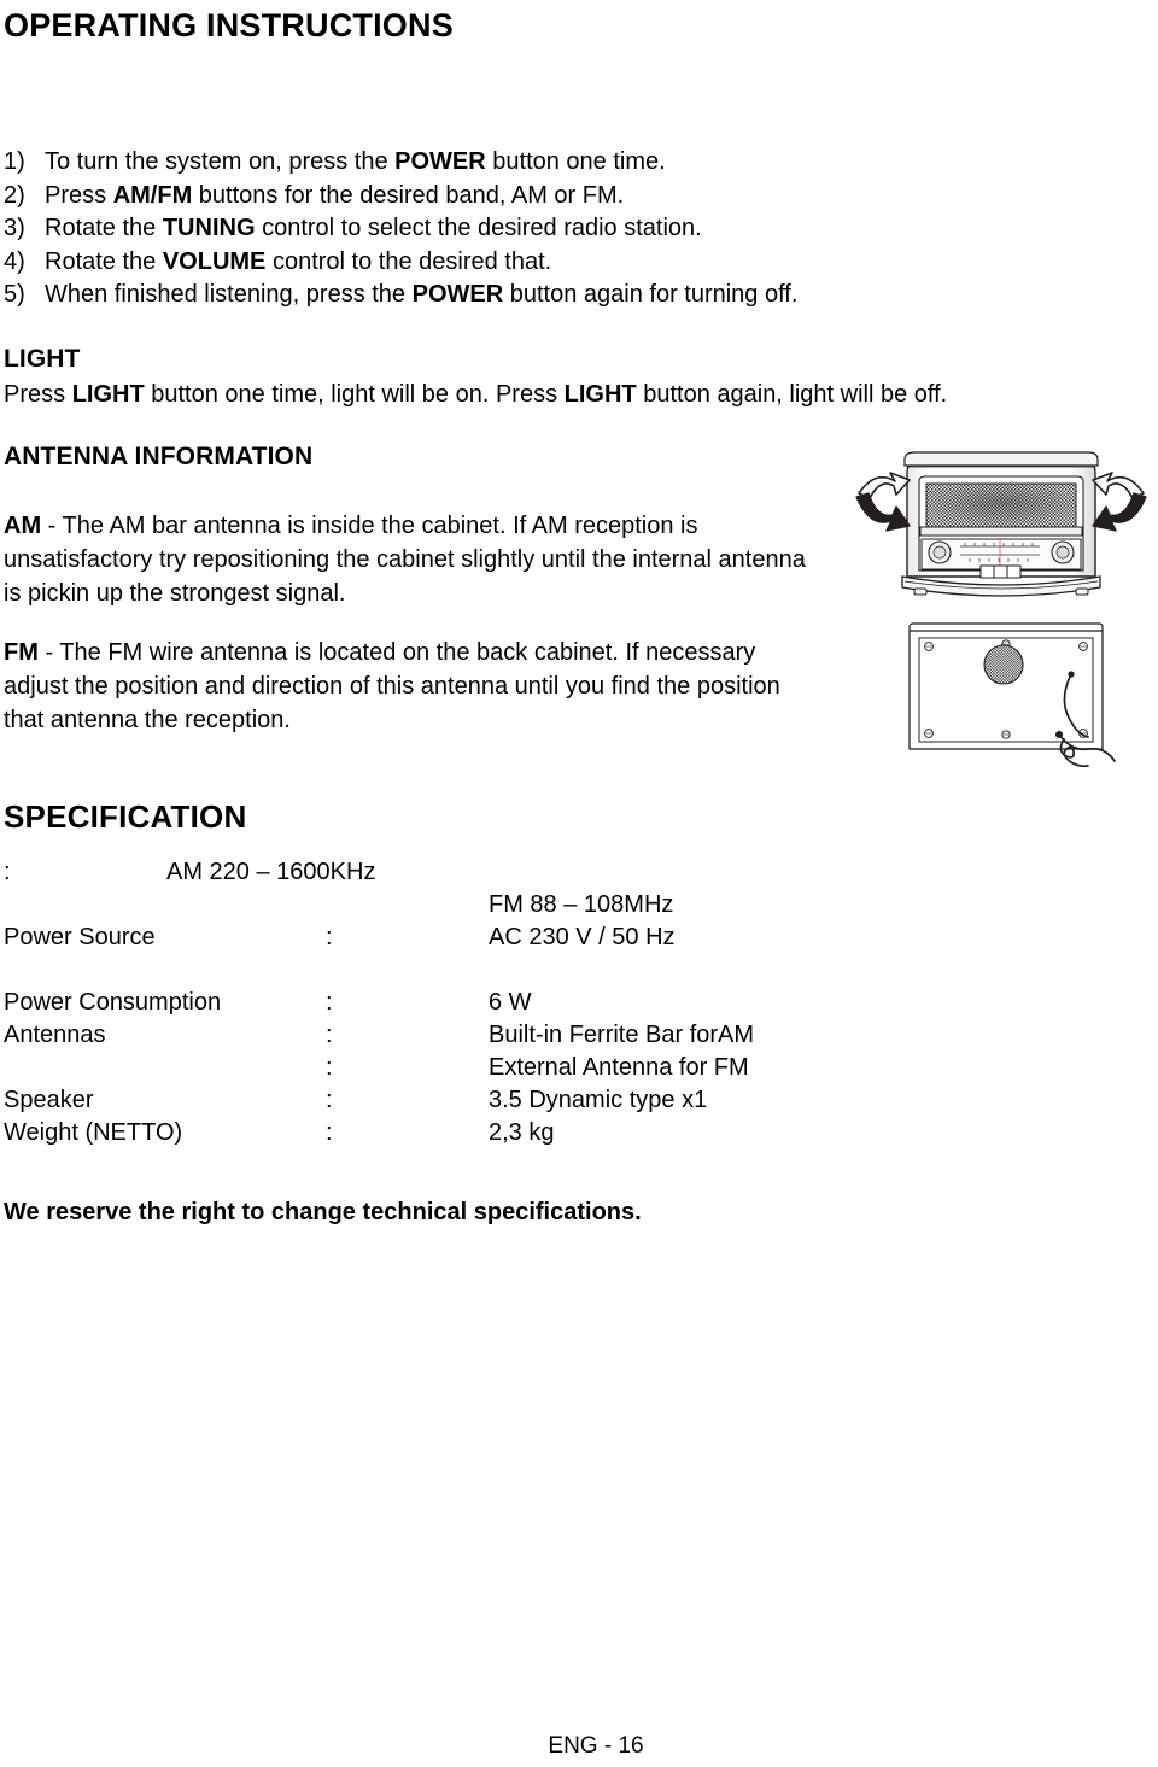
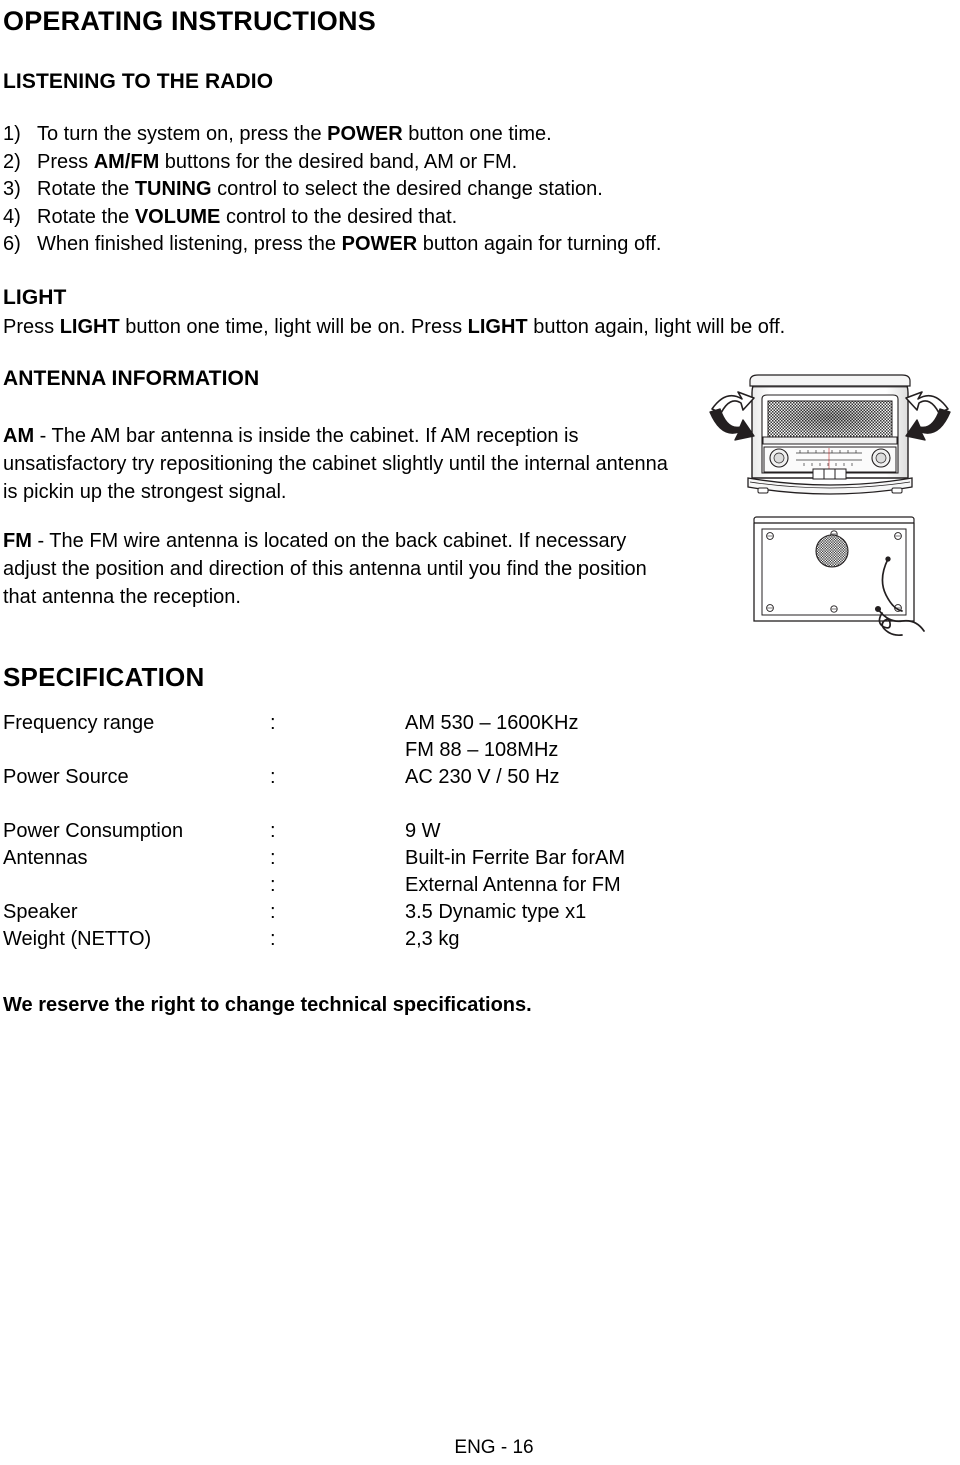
  OPERATING INSTRUCTIONS
+ LISTENING TO THE RADIO
  1)
  To turn the system on, press the POWER button one time.
  2)
  Press AM/FM buttons for the desired band, AM or FM.
  3)
- Rotate the TUNING control to select the desired radio station.
+ Rotate the TUNING control to select the desired change station.
  4)
  Rotate the VOLUME control to the desired that.
- 5)
+ 6)
  When finished listening, press the POWER button again for turning off.
  LIGHT
  Press LIGHT button one time, light will be on. Press LIGHT button again, light will be off.
  ANTENNA INFORMATION
  AM - The AM bar antenna is inside the cabinet. If AM reception is unsatisfactory try repositioning the cabinet slightly until the internal antenna is pickin up the strongest signal.
  FM - The FM wire antenna is located on the back cabinet. If necessary adjust the position and direction of this antenna until you find the position that antenna the reception.
  SPECIFICATION
+ Frequency range
  :
- AM 220 – 1600KHz
+ AM 530 – 1600KHz
  FM 88 – 108MHz
  Power Source
  :
  AC 230 V / 50 Hz
  Power Consumption
  :
- 6 W
+ 9 W
  Antennas
  :
  Built-in Ferrite Bar forAM
  :
  External Antenna for FM
  Speaker
  :
  3.5 Dynamic type x1
  Weight (NETTO)
  :
  2,3 kg
  We reserve the right to change technical specifications.
  ENG - 16
